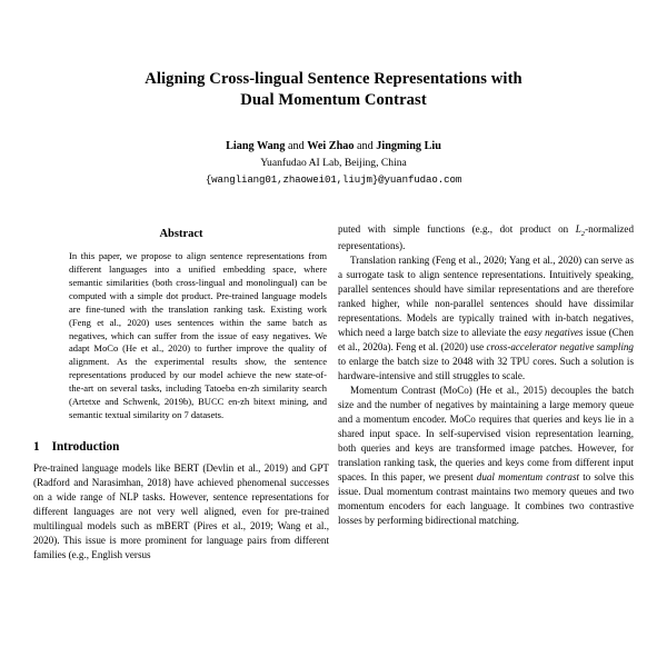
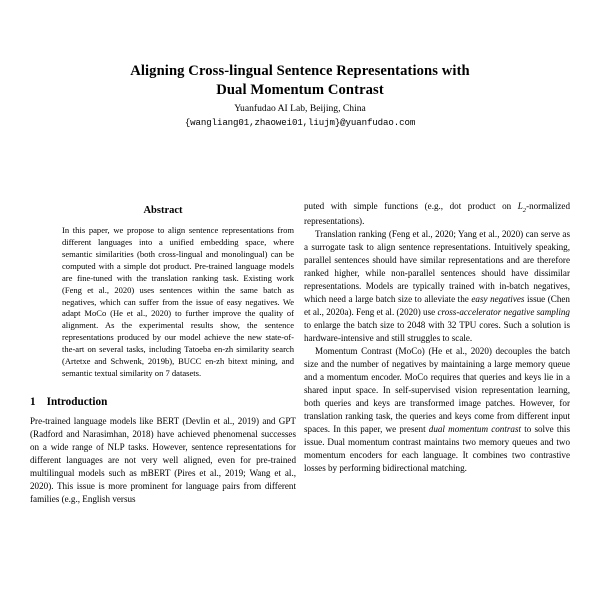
  Aligning Cross-lingual Sentence Representations with
  Dual Momentum Contrast
- Liang Wang and Wei Zhao and Jingming Liu
  Yuanfudao AI Lab, Beijing, China
  {wangliang01,zhaowei01,liujm}@yuanfudao.com
  Abstract
  In this paper, we propose to align sentence representations from different languages into a unified embedding space, where semantic similarities (both cross-lingual and monolingual) can be computed with a simple dot product. Pre-trained language models are fine-tuned with the translation ranking task. Existing work (Feng et al., 2020) uses sentences within the same batch as negatives, which can suffer from the issue of easy negatives. We adapt MoCo (He et al., 2020) to further improve the quality of alignment. As the experimental results show, the sentence representations produced by our model achieve the new state-of-the-art on several tasks, including Tatoeba en-zh similarity search (Artetxe and Schwenk, 2019b), BUCC en-zh bitext mining, and semantic textual similarity on 7 datasets.
  1 Introduction
  Pre-trained language models like BERT (Devlin et al., 2019) and GPT (Radford and Narasimhan, 2018) have achieved phenomenal successes on a wide range of NLP tasks. However, sentence representations for different languages are not very well aligned, even for pre-trained multilingual models such as mBERT (Pires et al., 2019; Wang et al., 2020). This issue is more prominent for language pairs from different families (e.g., English versus
  puted with simple functions (e.g., dot product on L -normalized representations).
  Translation ranking (Feng et al., 2020; Yang et al., 2020) can serve as a surrogate task to align sentence representations. Intuitively speaking, parallel sentences should have similar representations and are therefore ranked higher, while non-parallel sentences should have dissimilar representations. Models are typically trained with in-batch negatives, which need a large batch size to alleviate the easy negatives issue (Chen et al., 2020a). Feng et al. (2020) use cross-accelerator negative sampling to enlarge the batch size to 2048 with 32 TPU cores. Such a solution is hardware-intensive and still struggles to scale.
- Momentum Contrast (MoCo) (He et al., 2015) decouples the batch size and the number of negatives by maintaining a large memory queue and a momentum encoder. MoCo requires that queries and keys lie in a shared input space. In self-supervised vision representation learning, both queries and keys are transformed image patches. However, for translation ranking task, the queries and keys come from different input spaces. In this paper, we present dual momentum contrast to solve this issue. Dual momentum contrast maintains two memory queues and two momentum encoders for each language. It combines two contrastive losses by performing bidirectional matching.
+ Momentum Contrast (MoCo) (He et al., 2020) decouples the batch size and the number of negatives by maintaining a large memory queue and a momentum encoder. MoCo requires that queries and keys lie in a shared input space. In self-supervised vision representation learning, both queries and keys are transformed image patches. However, for translation ranking task, the queries and keys come from different input spaces. In this paper, we present dual momentum contrast to solve this issue. Dual momentum contrast maintains two memory queues and two momentum encoders for each language. It combines two contrastive losses by performing bidirectional matching.
